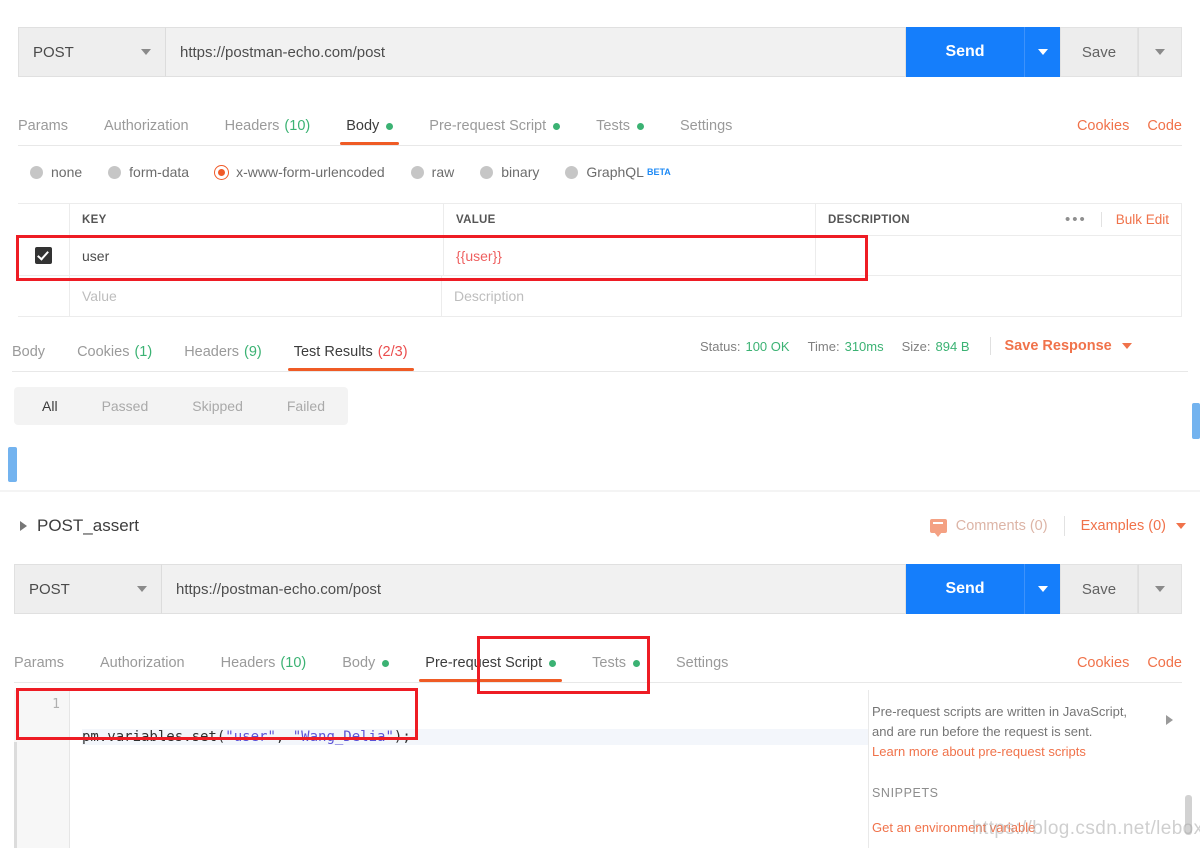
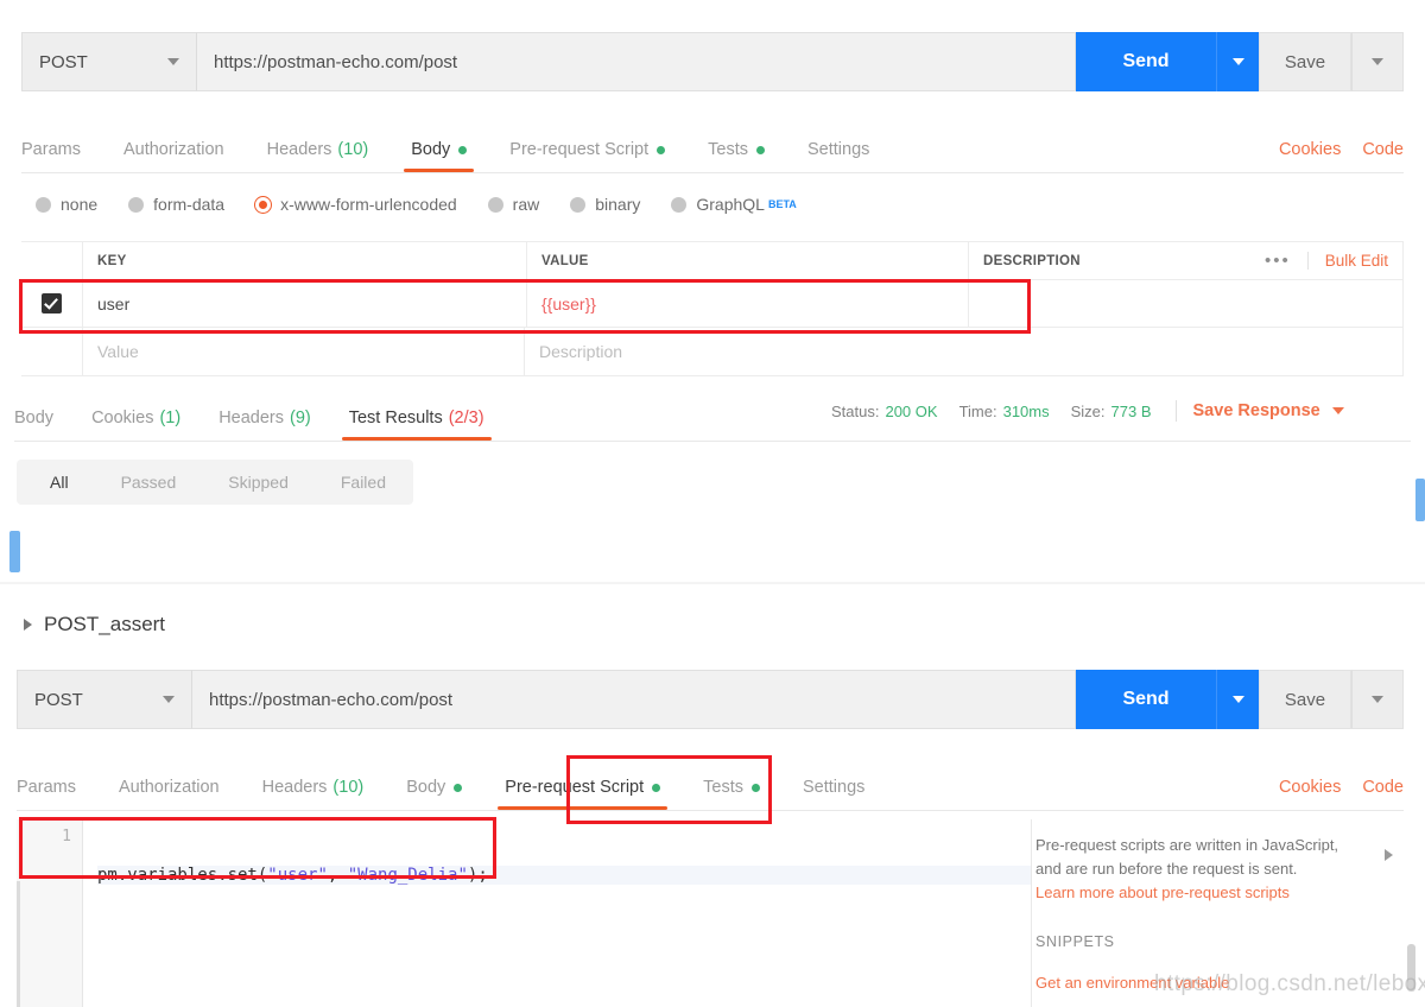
  POST
  https://postman-echo.com/post
  Send
  Save
  Params
  Authorization
  Headers
  (10)
  Body
  Pre-request Script
  Tests
  Settings
  Cookies
  Code
  none
  form-data
  x-www-form-urlencoded
  raw
  binary
  GraphQL
  BETA
  KEY
  VALUE
  DESCRIPTION
  •••
  Bulk Edit
  user
  {{user}}
  Value
  Description
  Body
  Cookies
  (1)
  Headers
  (9)
  Test Results
  (2/3)
  Status:
- 100 OK
+ 200 OK
  Time:
  310ms
  Size:
- 894 B
+ 773 B
  Save Response
  All
  Passed
  Skipped
  Failed
  POST_assert
- Comments (0)
- Examples (0)
  POST
  https://postman-echo.com/post
  Send
  Save
  Params
  Authorization
  Headers
  (10)
  Body
  Pre-request Script
  Tests
  Settings
  Cookies
  Code
  1
  pm.variables.set("user", "Wang_Delia");
  Pre-request scripts are written in JavaScript,
  and are run before the request is sent.
  Learn more about pre-request scripts
  SNIPPETS
  Get an environment variable
  https://blog.csdn.net/lebox
